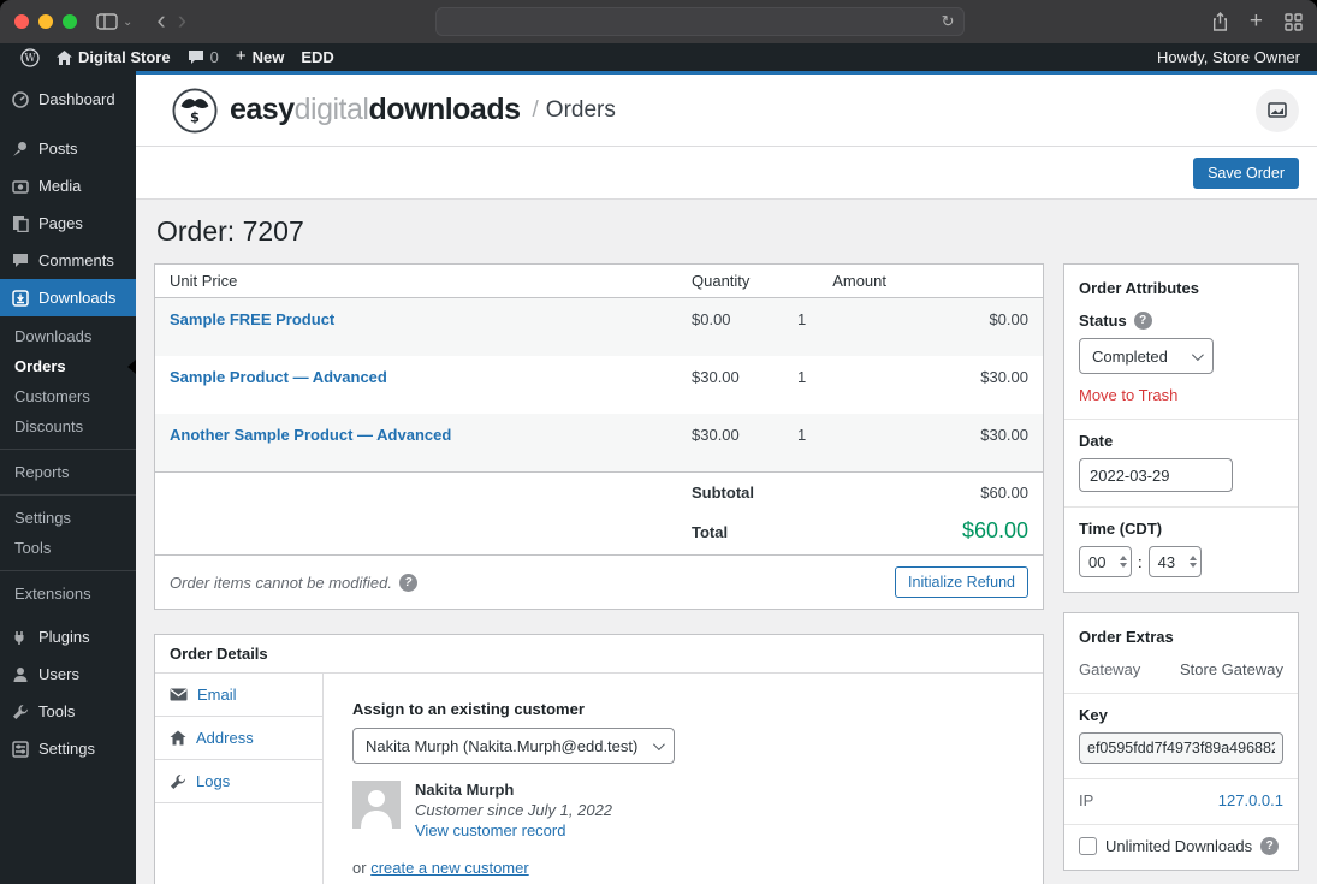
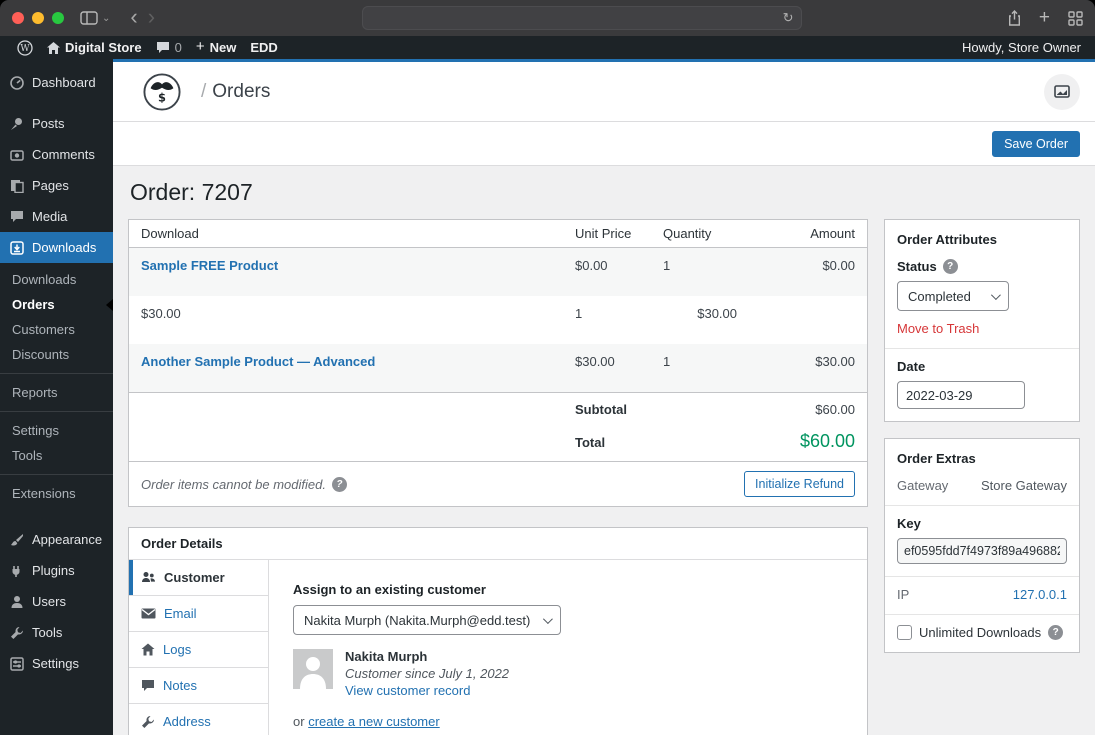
  ⌄
  ‹
  ›
  ↻
  +
  W
  Digital Store
  0
  +
  New
  EDD
  Howdy, Store Owner
  Dashboard
  Posts
- Media
+ Comments
  Pages
- Comments
+ Media
  Downloads
  Downloads
  Orders
  Customers
  Discounts
  Reports
  Settings
  Tools
  Extensions
+ Appearance
  Plugins
  Users
  Tools
  Settings
  $
- easydigitaldownloads
  /
  Orders
  Save Order
  Order: 7207
+ Download
  Unit Price
  Quantity
  Amount
  Sample FREE Product
  $0.00
  1
  $0.00
- Sample Product — Advanced
  $30.00
  1
  $30.00
  Another Sample Product — Advanced
  $30.00
  1
  $30.00
  Subtotal
  $60.00
  Total
  $60.00
  Order items cannot be modified.
  ?
  Initialize Refund
  Order Details
+ Customer
  Email
- Address
+ Logs
+ Notes
- Logs
+ Address
  Assign to an existing customer
  Nakita Murph (Nakita.Murph@edd.test)
  Nakita Murph
  Customer since July 1, 2022
  View customer record
  or create a new customer
  Order Attributes
  Status
  ?
  Completed
  Move to Trash
  Date
  2022-03-29
- Time (CDT)
- 00
- :
- 43
  Order Extras
  Gateway
  Store Gateway
  Key
  ef0595fdd7f4973f89a49688
  IP
  127.0.0.1
  Unlimited Downloads
  ?
